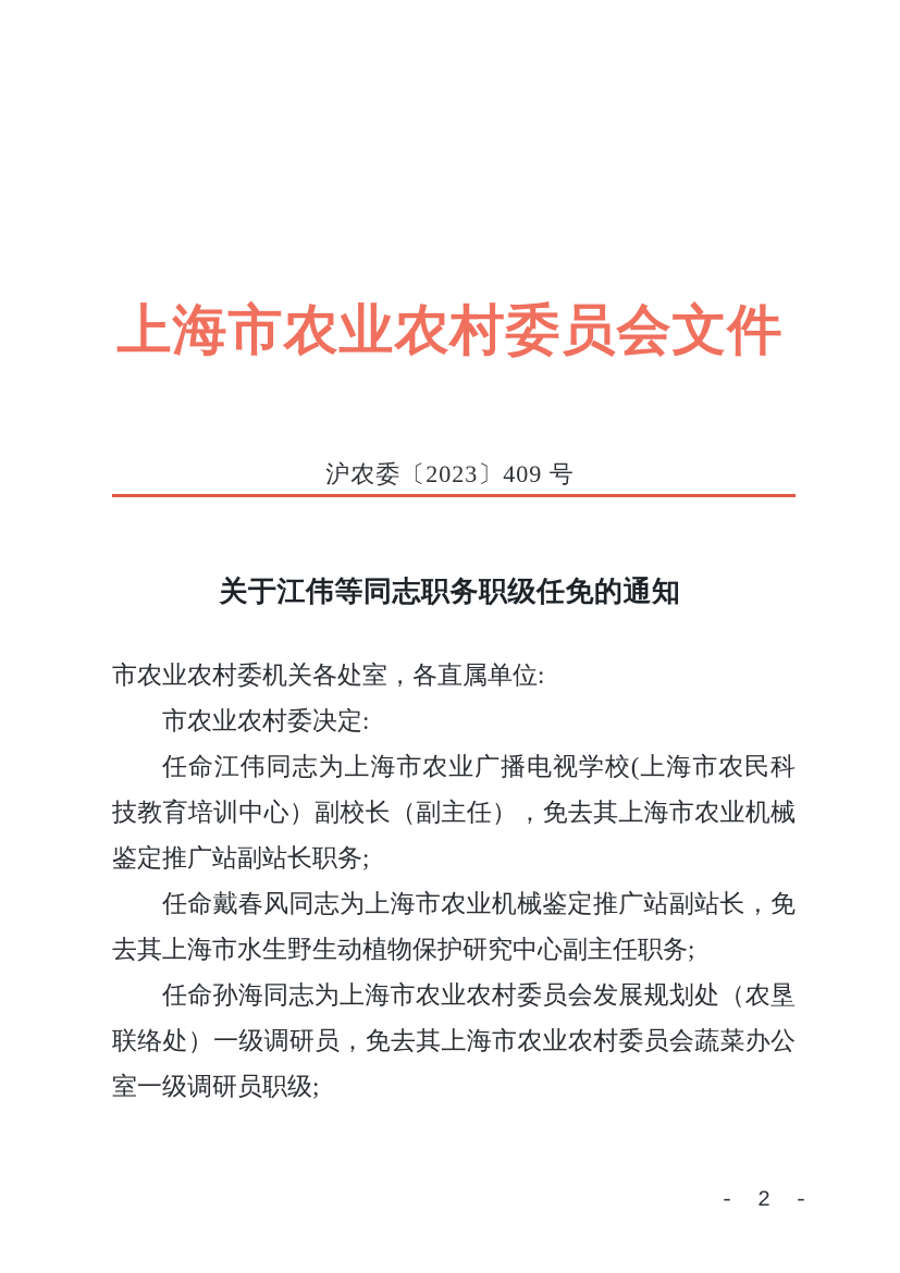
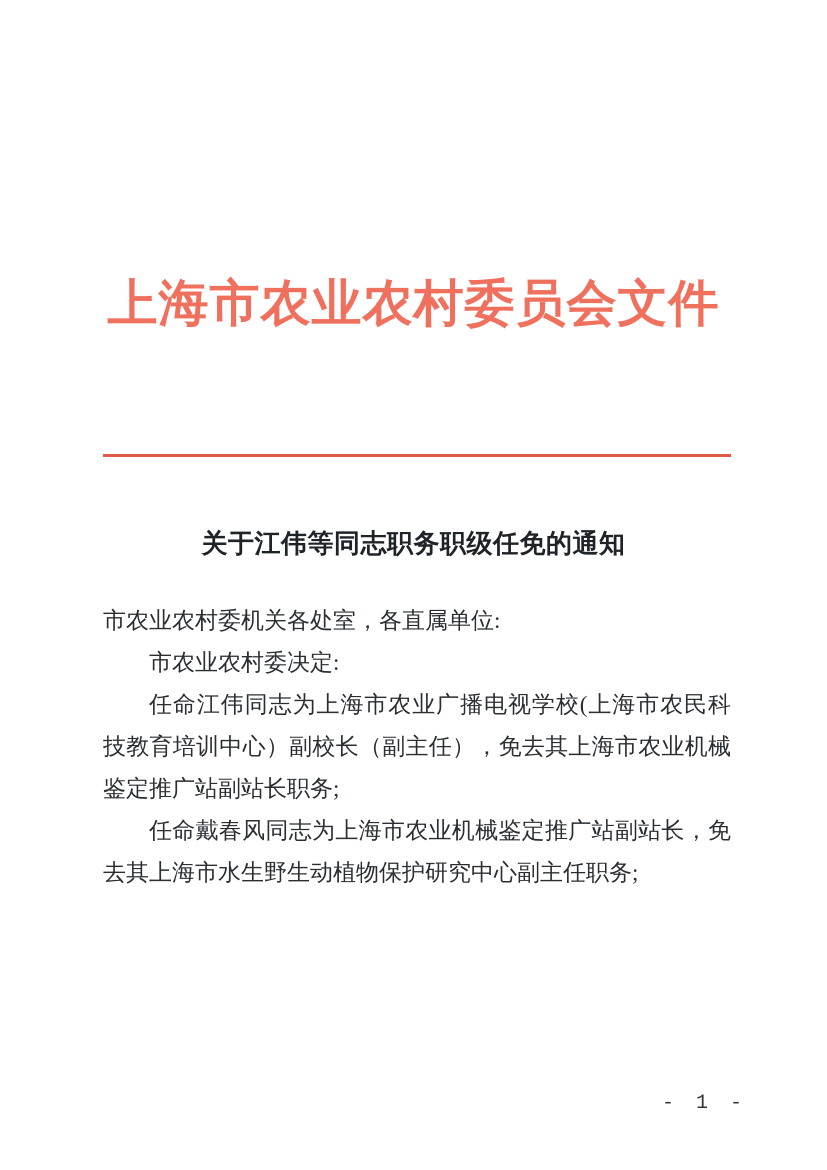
  上海市农业农村委员会文件
- 沪农委〔2023〕409 号
  关于江伟等同志职务职级任免的通知
  市农业农村委机关各处室，各直属单位:
  市农业农村委决定:
  任命江伟同志为上海市农业广播电视学校(上海市农民科技教育培训中心）副校长（副主任），免去其上海市农业机械鉴定推广站副站长职务;
  任命戴春风同志为上海市农业机械鉴定推广站副站长，免去其上海市水生野生动植物保护研究中心副主任职务;
- 任命孙海同志为上海市农业农村委员会发展规划处（农垦联络处）一级调研员，免去其上海市农业农村委员会蔬菜办公室一级调研员职级;
- - 2 -
+ - 1 -
